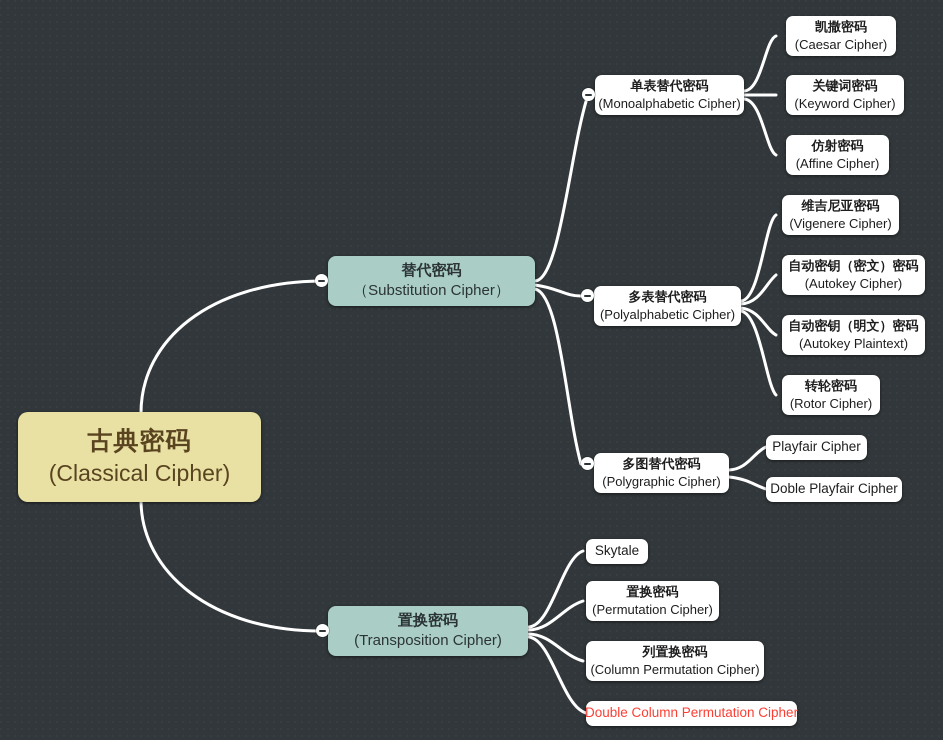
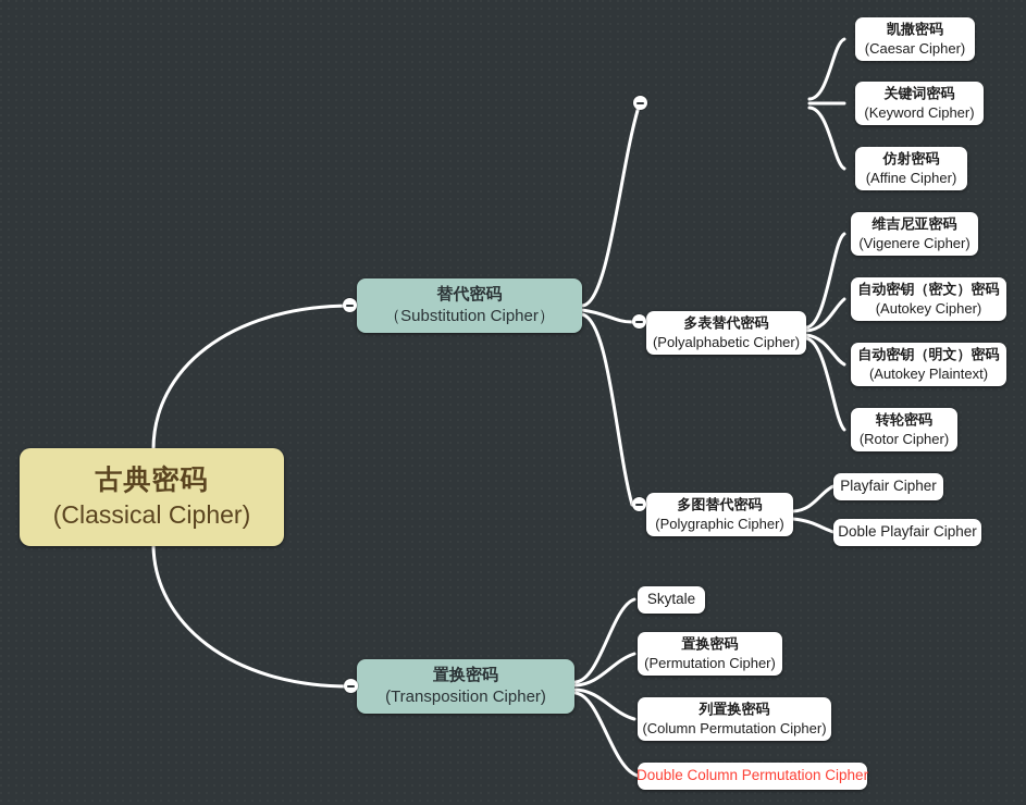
  古典密码
  (Classical Cipher)
  替代密码
  （Substitution Cipher）
  置换密码
  (Transposition Cipher)
- 单表替代密码
- (Monoalphabetic Cipher)
  多表替代密码
  (Polyalphabetic Cipher)
  多图替代密码
  (Polygraphic Cipher)
  凯撒密码
  (Caesar Cipher)
  关键词密码
  (Keyword Cipher)
  仿射密码
  (Affine Cipher)
  维吉尼亚密码
  (Vigenere Cipher)
  自动密钥（密文）密码
  (Autokey Cipher)
  自动密钥（明文）密码
  (Autokey Plaintext)
  转轮密码
  (Rotor Cipher)
  Playfair Cipher
  Doble Playfair Cipher
  Skytale
  置换密码
  (Permutation Cipher)
  列置换密码
  (Column Permutation Cipher)
  Double Column Permutation Cipher
